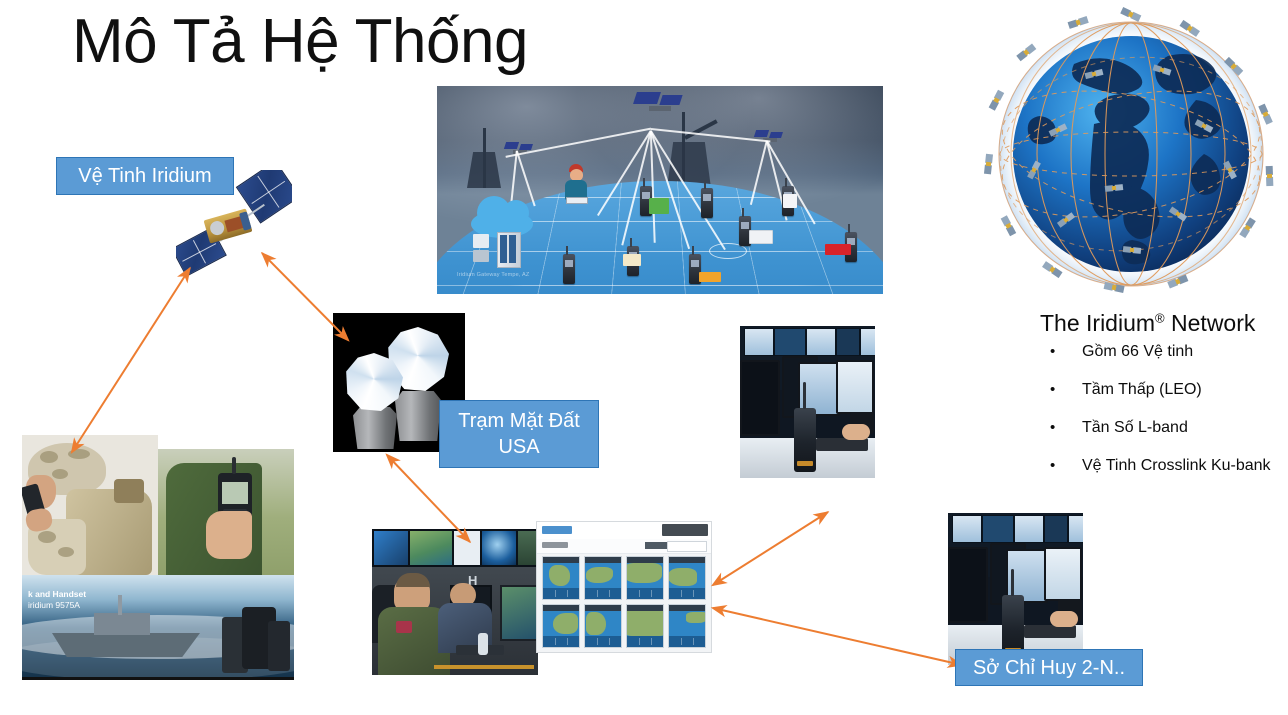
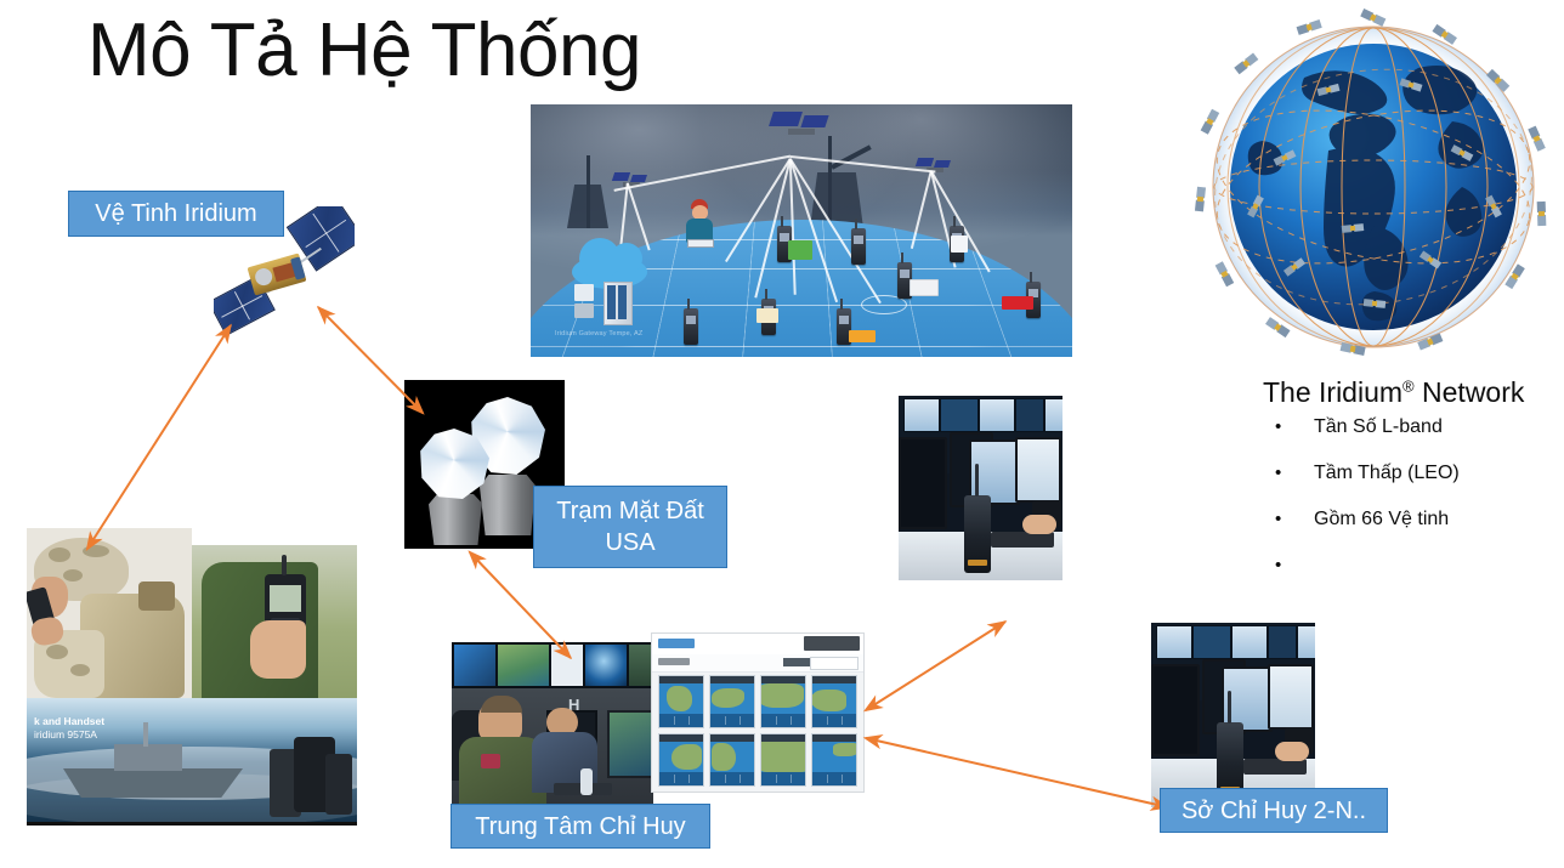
  Mô Tả Hệ Thống
  The Iridium® Network
  •
- Gồm 66 Vệ tinh
+ Tần Số L-band
  •
  Tầm Thấp (LEO)
  •
- Tần Số L-band
+ Gồm 66 Vệ tinh
  •
- Vệ Tinh Crosslink Ku-bank
  k and Handset
  iridium 9575A
  H
  Vệ Tinh Iridium
  Trạm Mặt Đất
  USA
  Sở Chỉ Huy 2-N..
+ Trung Tâm Chỉ Huy
